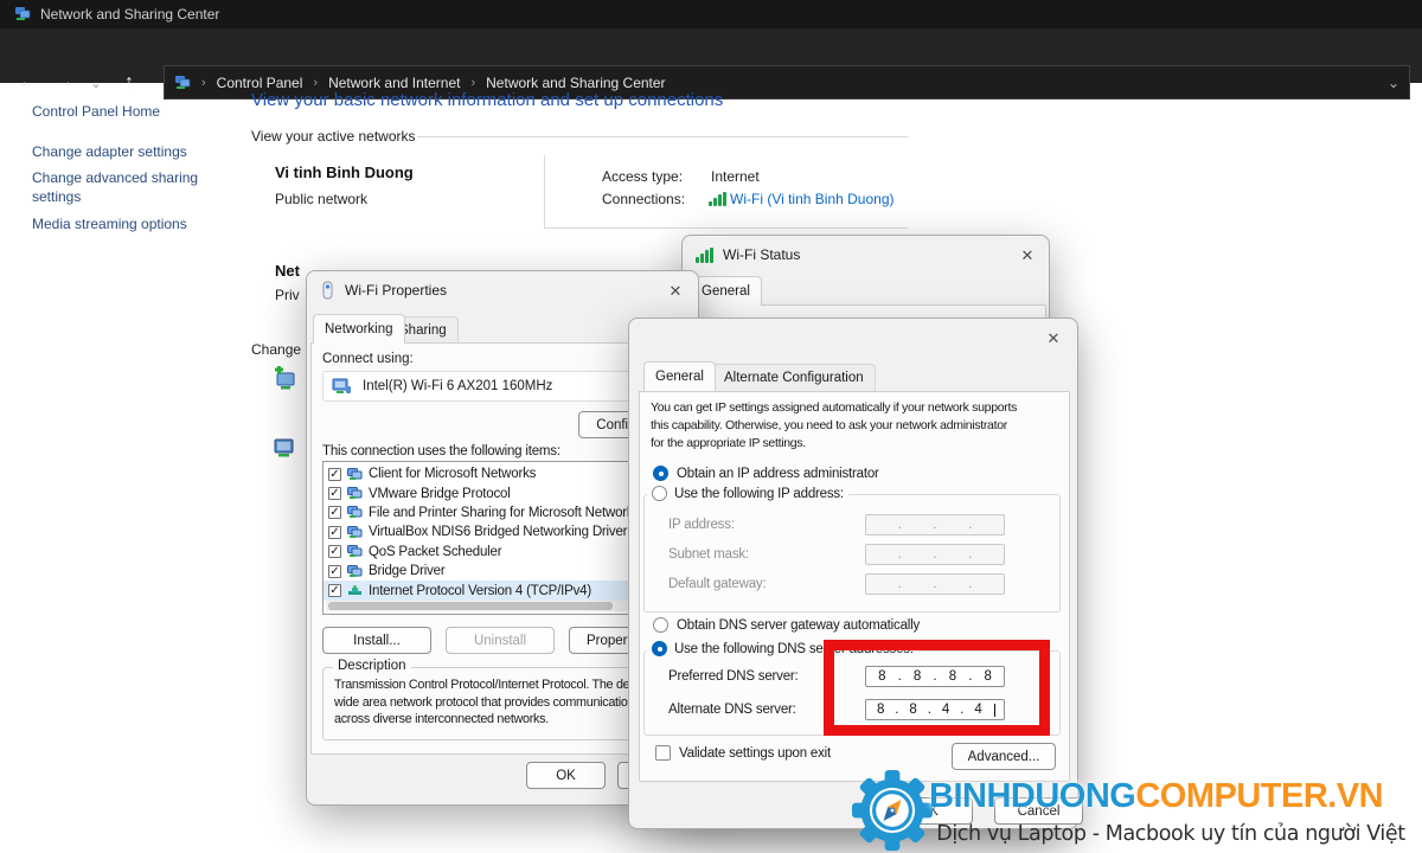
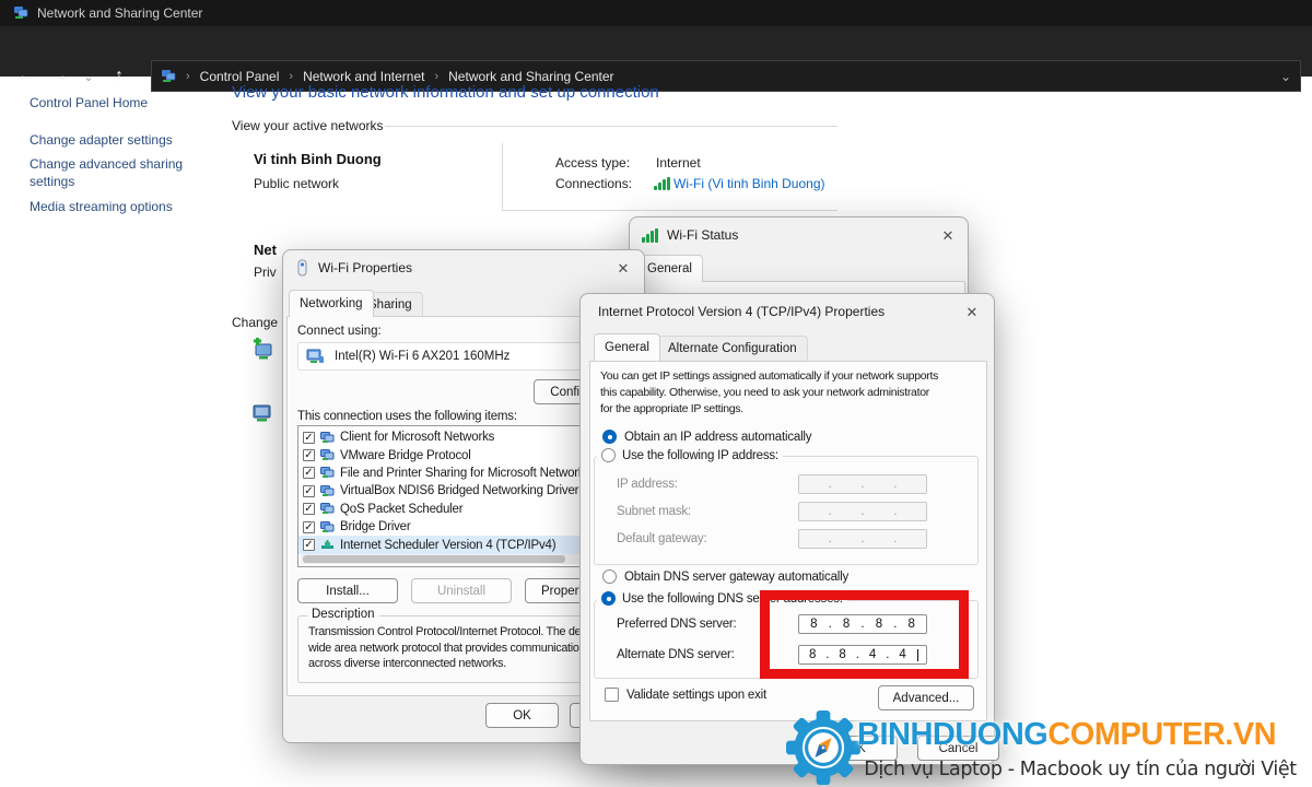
  Network and Sharing Center
  Control Panel
  Network and Internet
  Network and Sharing Center
  Control Panel Home
  Change adapter settings
  Change advanced sharing settings
  Media streaming options
- View your basic network information and set up connections
+ View your basic network information and set up connection
  View your active networks
  Vi tinh Binh Duong
  Public network
  Access type:
  Internet
  Connections:
  Wi-Fi (Vi tinh Binh Duong)
  Net
  Priv
  Change
  Wi-Fi Status
  General
  Wi-Fi Properties
  Networking
  haring
  Connect using:
  Intel(R) Wi-Fi 6 AX201 160MHz
  This connection uses the following items:
  Client for Microsoft Networks
  VMware Bridge Protocol
  File and Printer Sharing for Microsoft Networ
  VirtualBox NDIS6 Bridged Networking Driver
  QoS Packet Scheduler
  Bridge Driver
- Internet Protocol Version 4 (TCP/IPv4)
+ Internet Scheduler Version 4 (TCP/IPv4)
  Install...
  Uninstall
  Description
  Transmission Control Protocol/Internet Protocol. The de
  wide area network protocol that provides communicatio
  across diverse interconnected networks.
  OK
+ Internet Protocol Version 4 (TCP/IPv4) Properties
  General
  Alternate Configuration
  You can get IP settings assigned automatically if your network supports
  this capability. Otherwise, you need to ask your network administrator
  for the appropriate IP settings.
- Obtain an IP address administrator
+ Obtain an IP address automatically
  Use the following IP address:
  IP address:
  Subnet mask:
  Default gateway:
  Obtain DNS server gateway automatically
  Use the following DNS server addresses:
  Preferred DNS server:
  8
  8
  8
  8
  Alternate DNS server:
  8
  8
  4
  4
  Validate settings upon exit
  Advanced...
  Cancel
  BINHDUONGCOMPUTER.VN
  Dịch vụ Laptop - Macbook uy tín của người Việt
